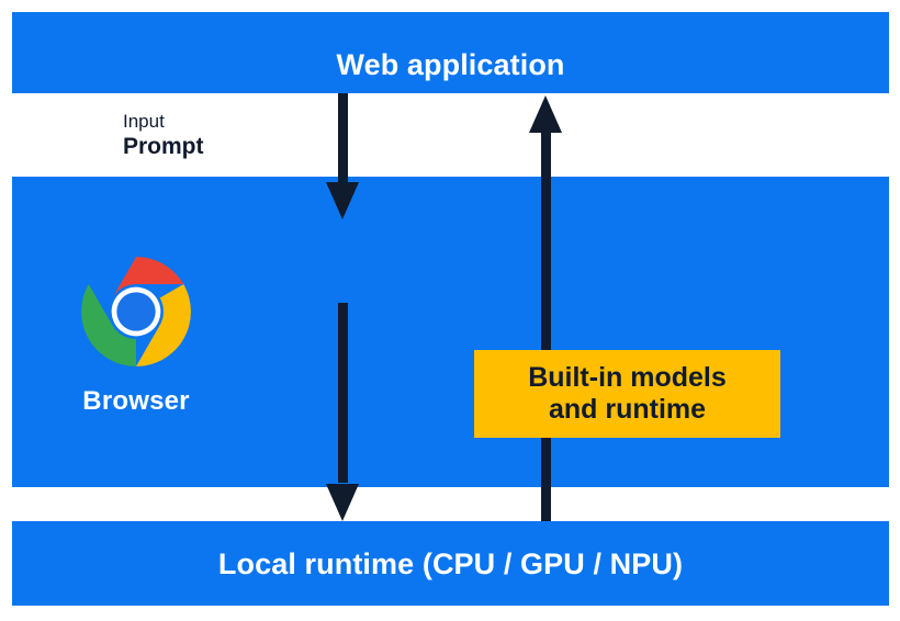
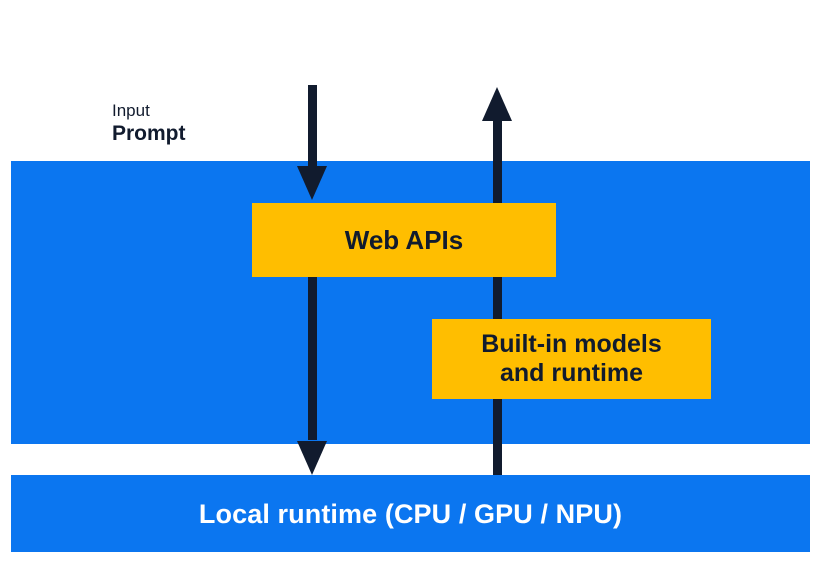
- Web application
  Local runtime (CPU / GPU / NPU)
  Input
  Prompt
+ Web APIs
  Built-in models
  and runtime
- Browser
